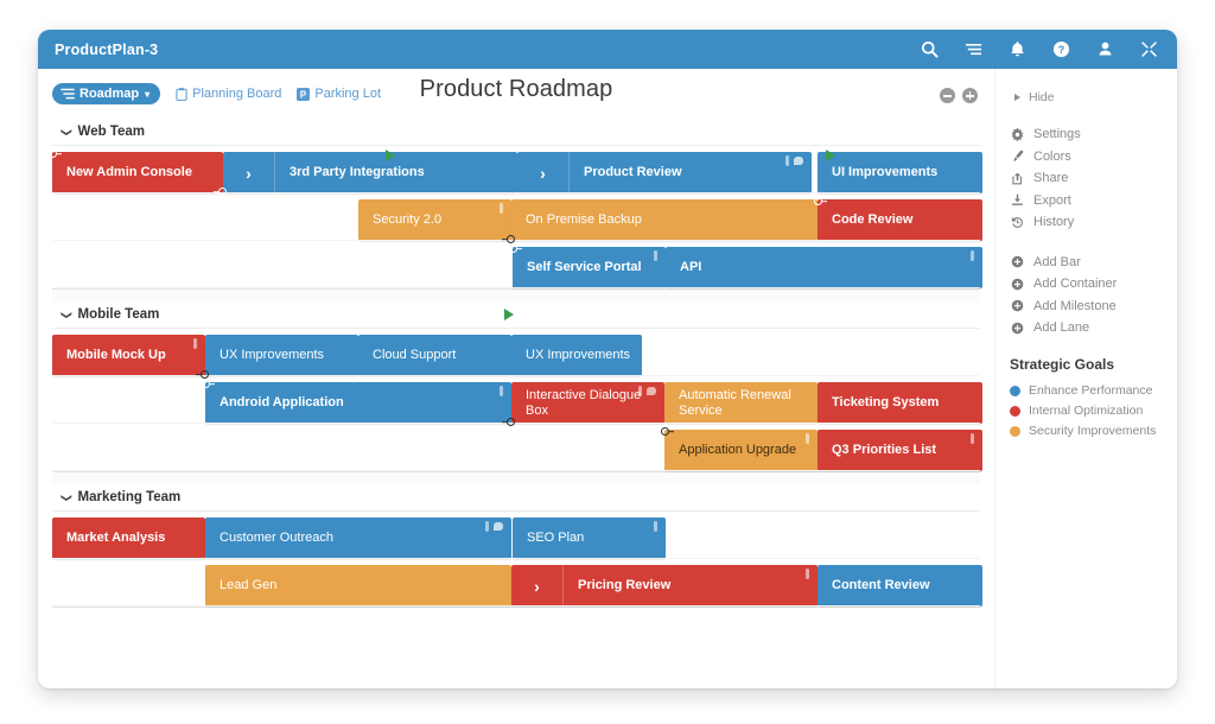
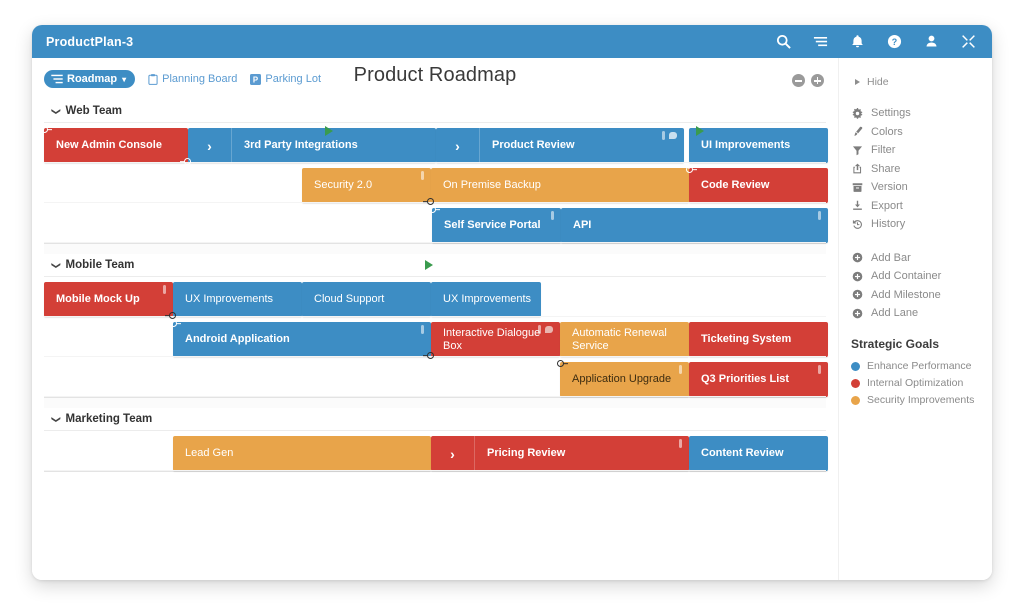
  ProductPlan-3
  ?
  Roadmap
  ▾
  Planning Board
  P
  Parking Lot
  Product Roadmap
  Web Team
  New Admin Console
  ›
  3rd Party Integrations
  ›
  Product Review
  UI Improvements
  Security 2.0
  On Premise Backup
  Code Review
  Self Service Portal
  API
  Mobile Team
  Mobile Mock Up
  UX Improvements
  Cloud Support
  UX Improvements
  Android Application
  Interactive Dialogue Box
  Automatic Renewal Service
  Ticketing System
  Application Upgrade
  Q3 Priorities List
  Marketing Team
- Market Analysis
- Customer Outreach
- SEO Plan
  Lead Gen
  ›
  Pricing Review
  Content Review
  Hide
  Settings
  Colors
+ Filter
  Share
+ Version
  Export
  History
  Add Bar
  Add Container
  Add Milestone
  Add Lane
  Strategic Goals
  Enhance Performance
  Internal Optimization
  Security Improvements
